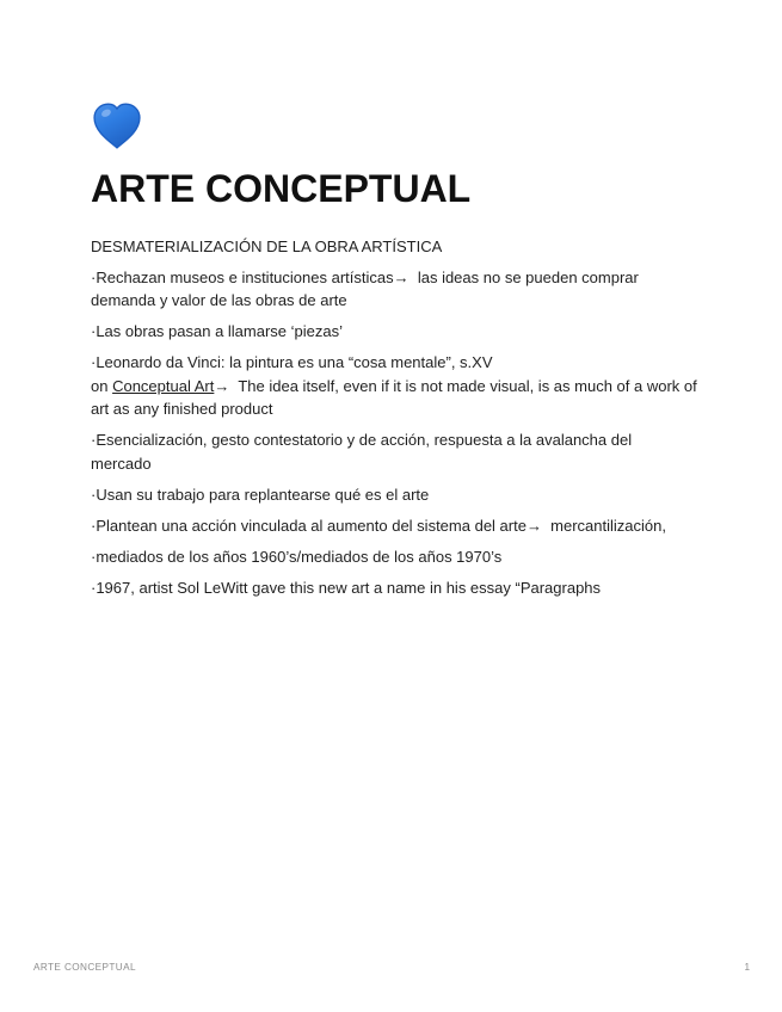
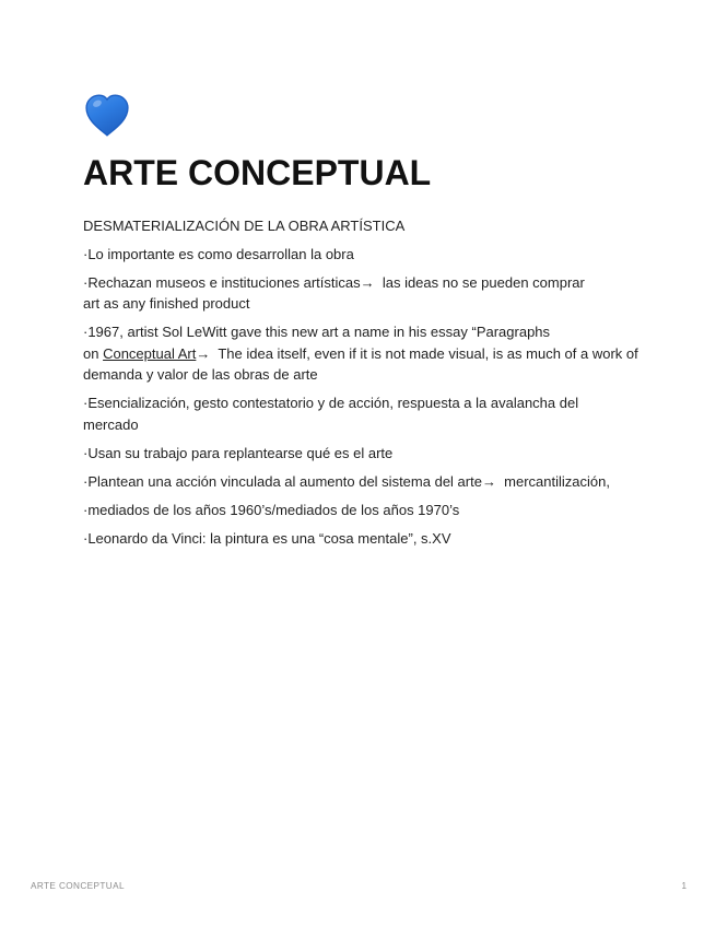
  ARTE CONCEPTUAL
  DESMATERIALIZACIÓN DE LA OBRA ARTÍSTICA
+ ·Lo importante es como desarrollan la obra
  ·Rechazan museos e instituciones artísticas→ las ideas no se pueden comprar
- demanda y valor de las obras de arte
+ art as any finished product
- ·Las obras pasan a llamarse ‘piezas’
- ·Leonardo da Vinci: la pintura es una “cosa mentale”, s.XV
+ ·1967, artist Sol LeWitt gave this new art a name in his essay “Paragraphs
  on Conceptual Art→ The idea itself, even if it is not made visual, is as much of a work of
- art as any finished product
+ demanda y valor de las obras de arte
  ·Esencialización, gesto contestatorio y de acción, respuesta a la avalancha del
  mercado
  ·Usan su trabajo para replantearse qué es el arte
  ·Plantean una acción vinculada al aumento del sistema del arte→ mercantilización,
  ·mediados de los años 1960’s/mediados de los años 1970’s
- ·1967, artist Sol LeWitt gave this new art a name in his essay “Paragraphs
+ ·Leonardo da Vinci: la pintura es una “cosa mentale”, s.XV
  ARTE CONCEPTUAL
  1
